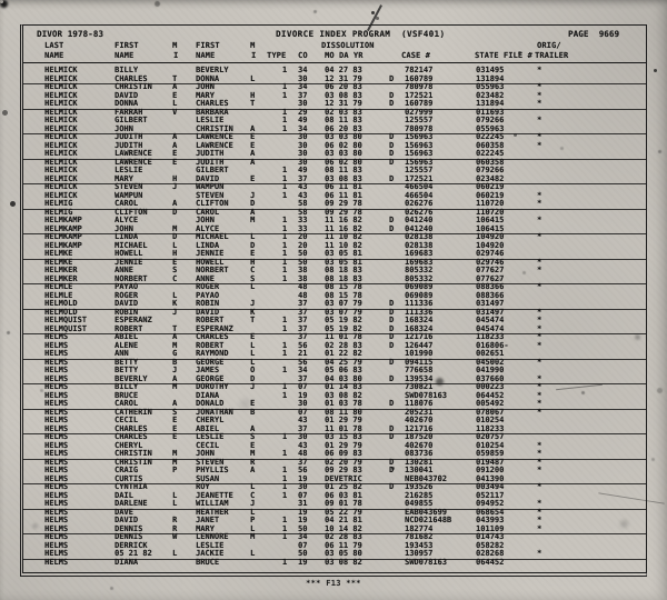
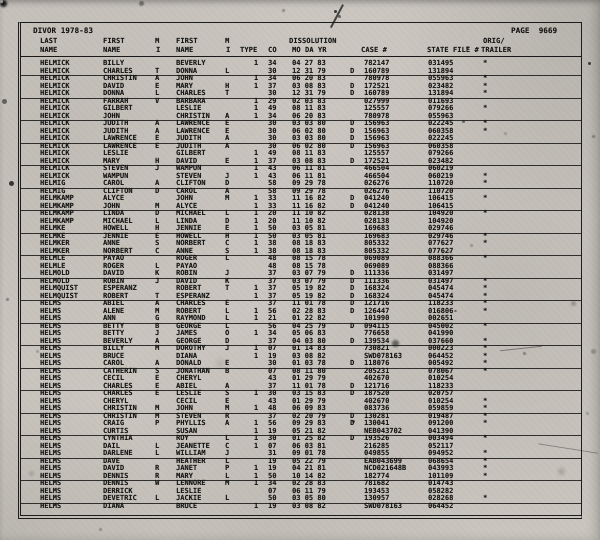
  DIVOR 1978-83
- DIVORCE INDEX PROGRAM (VSF401)
  PAGE 9669
  LAST
  FIRST
  M
  FIRST
  M
  DISSOLUTION
  ORIG/
  NAME
  NAME
  I
  NAME
  I
  TYPE
  CO
  MO DA YR
  CASE #
  STATE FILE #
  TRAILER
  HELMICK
  BILLY
  BEVERLY
  1
  34
  04 27 83
  782147
  031495
  *
  HELMICK
  CHARLES
  T
  DONNA
  L
  30
  12 31 79
  D
  160789
  131894
  HELMICK
  CHRISTIN
  A
  JOHN
  1
  34
  06 20 83
  780978
  055963
  *
  HELMICK
  DAVID
  E
  MARY
  H
  1
  37
  03 08 83
  D
  172521
  023482
  *
  HELMICK
  DONNA
  L
  CHARLES
  T
  30
  12 31 79
  D
  160789
  131894
  *
  HELMICK
  FARRAH
  V
  BARBARA
  1
  29
  02 03 83
  027999
  011693
  HELMICK
  GILBERT
  LESLIE
  1
  49
  08 11 83
  125557
  079266
  *
  HELMICK
  JOHN
  CHRISTIN
  A
  1
  34
  06 20 83
  780978
  055963
  HELMICK
  JUDITH
  A
  LAWRENCE
  E
  30
  03 03 80
  D
  156963
  022245
  *
  HELMICK
  JUDITH
  A
  LAWRENCE
  E
  30
  06 02 80
  D
  156963
  060358
  *
  HELMICK
  LAWRENCE
  E
  JUDITH
  A
  30
  03 03 80
  D
  156963
  022245
  HELMICK
  LAWRENCE
  E
  JUDITH
  A
  30
  06 02 80
  D
  156963
  060358
  HELMICK
  LESLIE
  GILBERT
  1
  49
  08 11 83
  125557
  079266
  HELMICK
  MARY
  H
  DAVID
  E
  1
  37
  03 08 83
  D
  172521
  023482
  HELMICK
  STEVEN
  J
  WAMPUN
  1
  43
  06 11 81
  466504
  060219
  HELMICK
  WAMPUN
  STEVEN
  J
  1
  43
  06 11 81
  466504
  060219
  *
  HELMIG
  CAROL
  A
  CLIFTON
  D
  58
  09 29 78
  026276
  110720
  *
  HELMIG
  CLIFTON
  D
  CAROL
  A
  58
  09 29 78
  026276
  110720
  HELMKAMP
  ALYCE
  JOHN
  M
  1
  33
  11 16 82
  D
  041240
  106415
  *
  HELMKAMP
  JOHN
  M
  ALYCE
  1
  33
  11 16 82
  D
  041240
  106415
  HELMKAMP
  LINDA
  D
  MICHAEL
  L
  1
  20
  11 10 82
  028138
  104920
  *
  HELMKAMP
  MICHAEL
  L
  LINDA
  D
  1
  20
  11 10 82
  028138
  104920
  HELMKE
  HOWELL
  H
  JENNIE
  E
  1
  50
  03 05 81
  169683
  029746
  HELMKE
  JENNIE
  E
  HOWELL
  H
  1
  50
  03 05 81
  169683
  029746
  *
  HELMKER
  ANNE
  S
  NORBERT
  C
  1
  38
  08 18 83
  805332
  077627
  *
  HELMKER
  NORBERT
  C
  ANNE
  S
  1
  38
  08 18 83
  805332
  077627
  HELMLE
  PAYAO
  ROGER
  L
  48
  08 15 78
  069089
  088366
  *
  HELMLE
  ROGER
  L
  PAYAO
  48
  08 15 78
  069089
  088366
  HELMOLD
  DAVID
  K
  ROBIN
  J
  37
  03 07 79
  D
  111336
  031497
  HELMOLD
  ROBIN
  J
  DAVID
  K
  37
  03 07 79
  D
  111336
  031497
  *
  HELMQUIST
  ESPERANZ
  ROBERT
  T
  1
  37
  05 19 82
  D
  168324
  045474
  *
  HELMQUIST
  ROBERT
  T
  ESPERANZ
  1
  37
  05 19 82
  D
  168324
  045474
  *
  HELMS
  ABIEL
  A
  CHARLES
  E
  37
  11 01 78
  D
  121716
  118233
  *
  HELMS
  ALENE
  M
  ROBERT
  L
  1
  56
  02 28 83
  D
  126447
  016806-
  *
  HELMS
  ANN
  G
  RAYMOND
  L
  1
  21
  01 22 82
  101990
  002651
  HELMS
  BETTY
  B
  GEORGE
  L
  56
  04 25 79
  D
  094115
  045002
  *
  HELMS
  BETTY
  J
  JAMES
  O
  1
  34
  05 06 83
  776658
  041990
  HELMS
  BEVERLY
  A
  GEORGE
  D
  37
  04 03 80
  D
  139534
  037660
  *
  HELMS
  BILLY
  M
  DOROTHY
  J
  1
  07
  01 14 83
  730821
  000223
  *
  HELMS
  BRUCE
  DIANA
  1
  19
  03 08 82
  SWD078163
  064452
  *
  HELMS
  CAROL
  A
  DONALD
  E
  30
  01 03 78
  D
  118076
  005492
  *
  HELMS
  CATHERIN
  S
  JONATHAN
  B
  07
  08 11 80
  205231
  078067
  *
  HELMS
  CECIL
  E
  CHERYL
  43
  01 29 79
  402670
  010254
  HELMS
  CHARLES
  E
  ABIEL
  A
  37
  11 01 78
  D
  121716
  118233
  HELMS
  CHARLES
  E
  LESLIE
  S
  1
  30
  03 15 83
  D
  187520
  020757
  HELMS
  CHERYL
  CECIL
  E
  43
  01 29 79
  402670
  010254
  *
  HELMS
  CHRISTIN
  M
  JOHN
  M
  1
  48
  06 09 83
  083736
  059859
  *
  HELMS
  CHRISTIN
  M
  STEVEN
  R
  37
  02 20 79
  D
  130281
  019487
  *
  HELMS
  CRAIG
  P
  PHYLLIS
  A
  1
  56
  09 29 83
  D
  130041
  091200
  *
  HELMS
  CURTIS
  SUSAN
  1
  19
- DEVETRIC
+ 05 21 82
  NEB043702
  041390
  HELMS
  CYNTHIA
  ROY
  L
  1
  30
  01 25 82
  D
  193526
  003494
  *
  HELMS
  DAIL
  L
  JEANETTE
  C
  1
  07
  06 03 81
  216285
  052117
  HELMS
  DARLENE
  L
  WILLIAM
  J
  31
  09 01 78
  049855
  094952
  *
  HELMS
  DAVE
  HEATHER
  L
  19
  05 22 79
  EAB043699
  068654
  *
  HELMS
  DAVID
  R
  JANET
  P
  1
  19
  04 21 81
  NCD021648B
  043993
  *
  HELMS
  DENNIS
  R
  MARY
  L
  1
  50
  10 14 82
  182774
  101109
  *
  HELMS
  DENNIS
  W
  LENNORE
  M
  1
  34
  02 28 83
  781682
  014743
  HELMS
  DERRICK
  LESLIE
  07
  06 11 79
  193453
  058282
  HELMS
- 05 21 82
+ DEVETRIC
  L
  JACKIE
  L
  50
  03 05 80
  130957
  028268
  *
  HELMS
  DIANA
  BRUCE
  1
  19
  03 08 82
  SWD078163
  064452
- *** F13 ***
